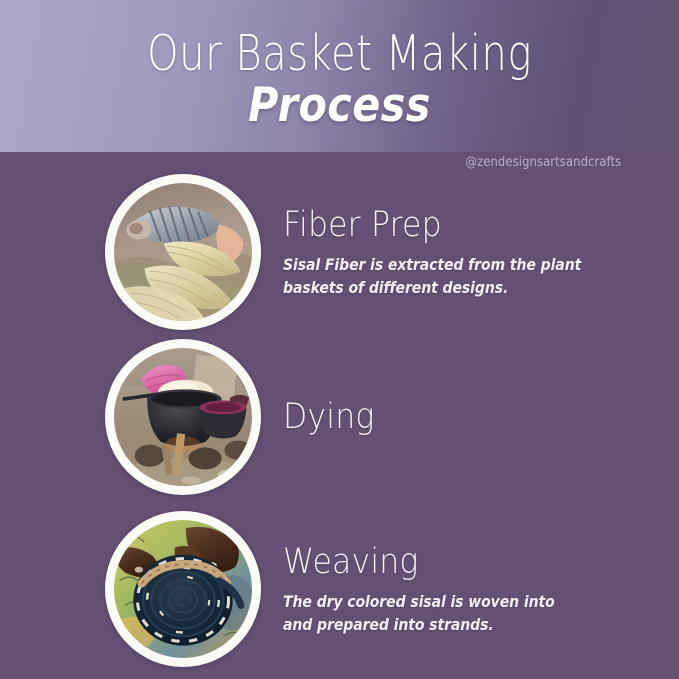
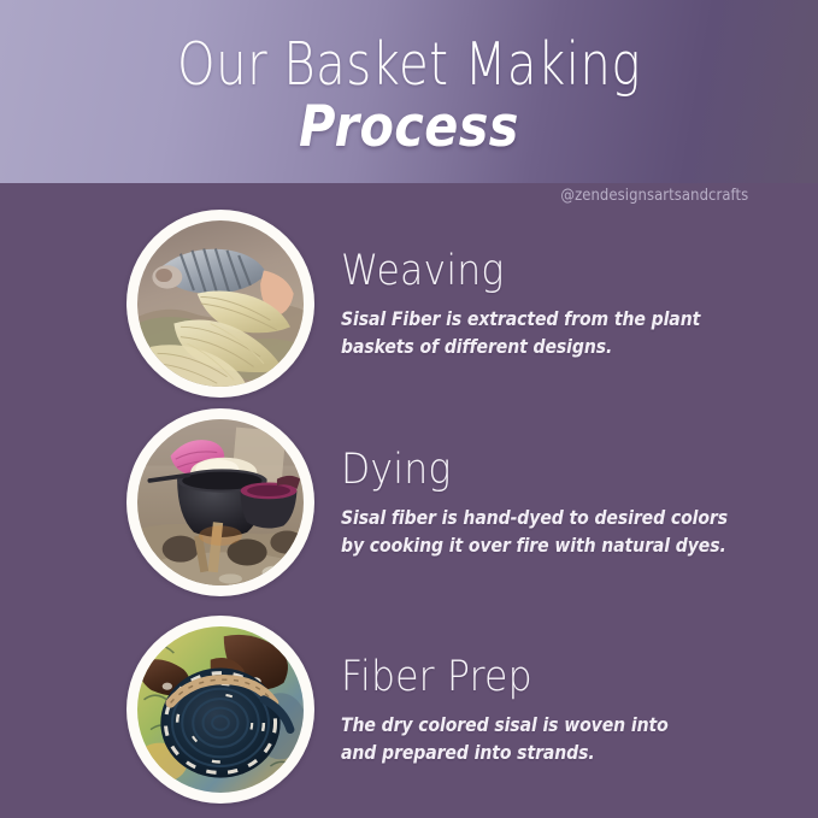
  Our Basket Making
  Process
  @zendesignsartsandcrafts
- Fiber Prep
+ Weaving
  Sisal Fiber is extracted from the plant
  baskets of different designs.
  Dying
+ Sisal fiber is hand-dyed to desired colors
+ by cooking it over fire with natural dyes.
- Weaving
+ Fiber Prep
  The dry colored sisal is woven into
  and prepared into strands.
